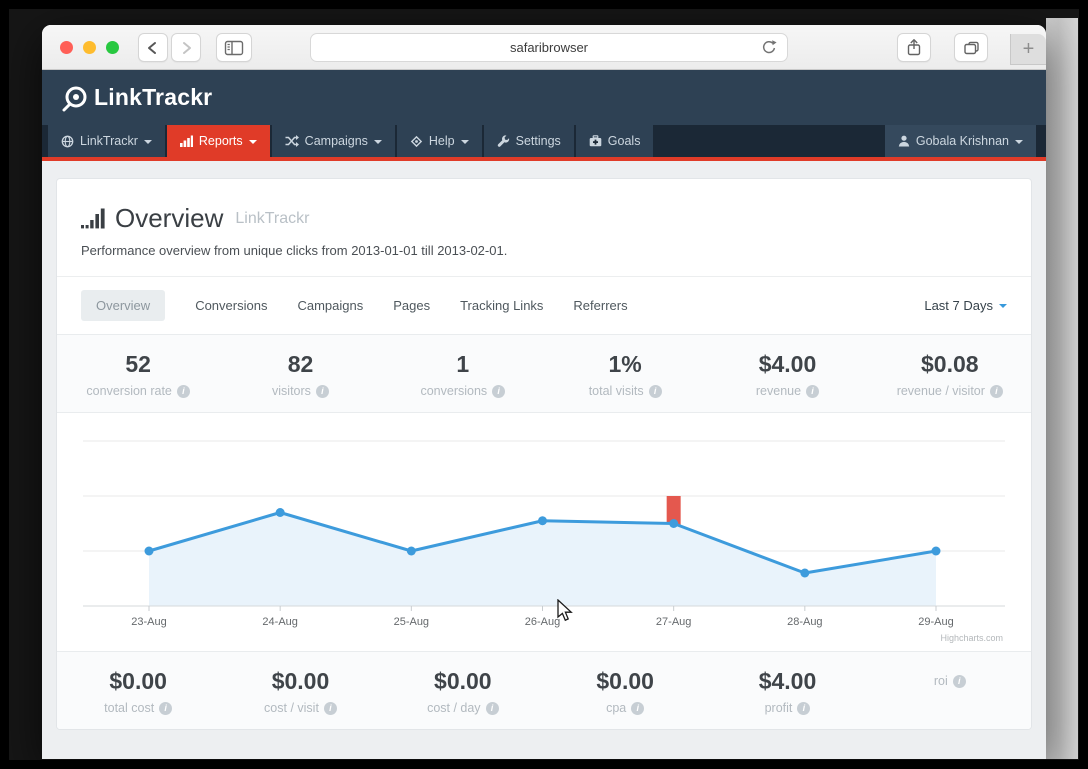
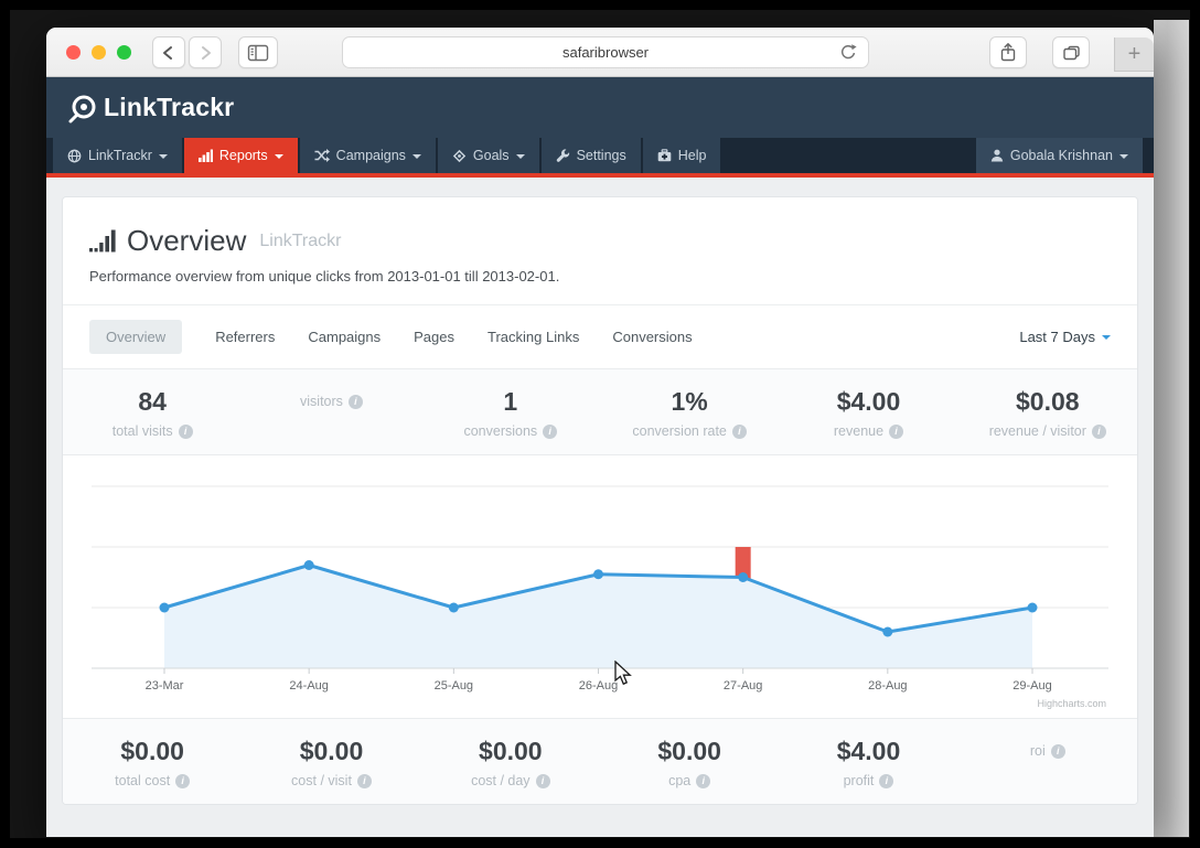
  safaribrowser
  +
  LinkTrackr
  LinkTrackr
  Reports
  Campaigns
- Help
+ Goals
  Settings
- Goals
+ Help
  Gobala Krishnan
  Overview
  LinkTrackr
  Performance overview from unique clicks from 2013-01-01 till 2013-02-01.
  Overview
- Conversions
+ Referrers
  Campaigns
  Pages
  Tracking Links
- Referrers
+ Conversions
  Last 7 Days
- 52
+ 84
- conversion rate
+ total visits
  i
- 82
  visitors
  i
  1
  conversions
  i
  1%
- total visits
+ conversion rate
  i
  $4.00
  revenue
  i
  $0.08
  revenue / visitor
  i
- 23-Aug
+ 23-Mar
  24-Aug
  25-Aug
  26-Aug
  27-Aug
  28-Aug
  29-Aug
  Highcharts.com
  $0.00
  total cost
  i
  $0.00
  cost / visit
  i
  $0.00
  cost / day
  i
  $0.00
  cpa
  i
  $4.00
  profit
  i
  roi
  i
